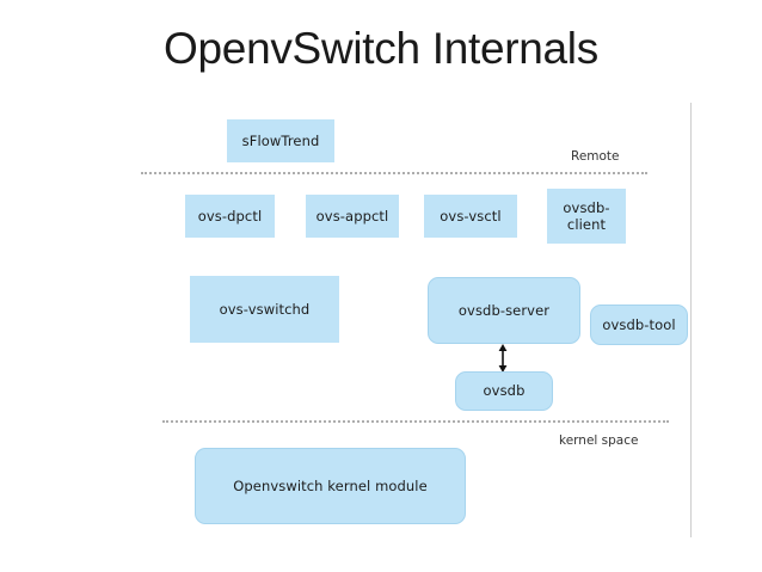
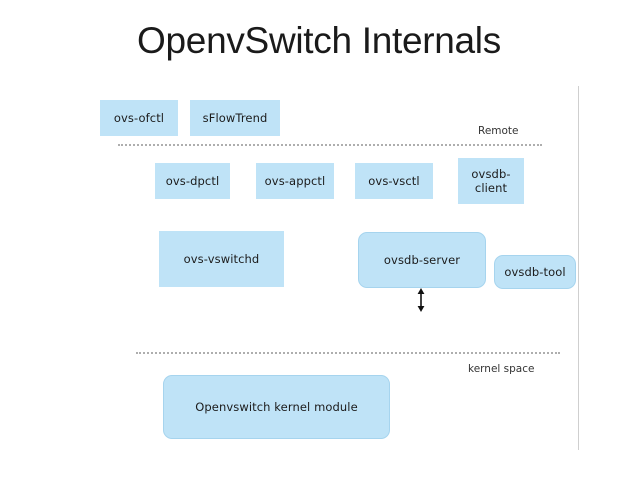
  OpenvSwitch Internals
+ ovs-ofctl
  sFlowTrend
  Remote
  ovs-dpctl
  ovs-appctl
  ovs-vsctl
  ovsdb-
  client
  ovs-vswitchd
  ovsdb-server
  ovsdb-tool
- ovsdb
  kernel space
  Openvswitch kernel module
